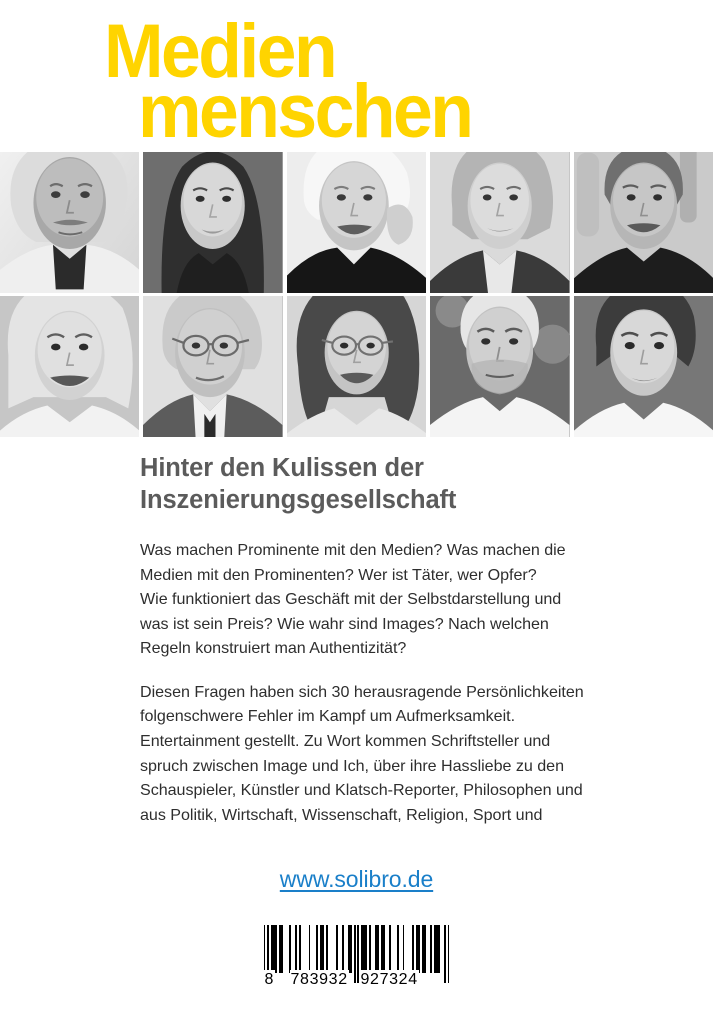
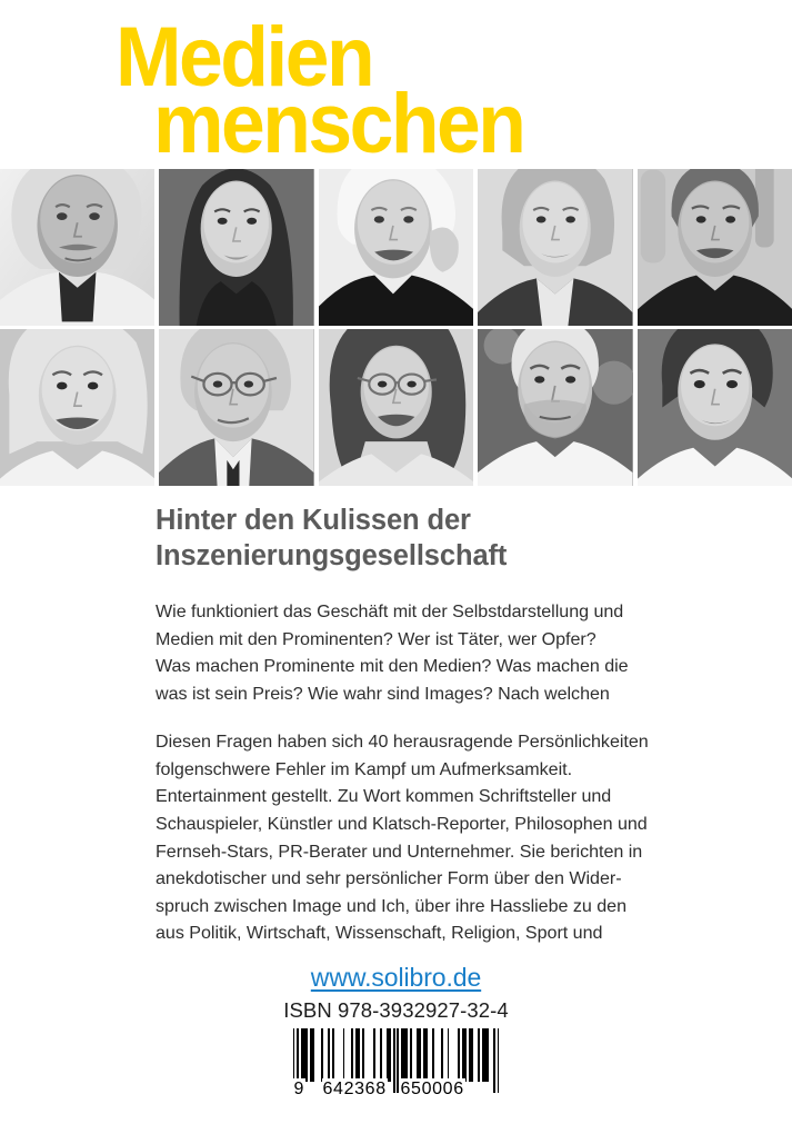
  Medien
  menschen
  Hinter den Kulissen der
  Inszenierungsgesellschaft
- Was machen Prominente mit den Medien? Was machen die
+ Wie funktioniert das Geschäft mit der Selbstdarstellung und
  Medien mit den Prominenten? Wer ist Täter, wer Opfer?
- Wie funktioniert das Geschäft mit der Selbstdarstellung und
+ Was machen Prominente mit den Medien? Was machen die
  was ist sein Preis? Wie wahr sind Images? Nach welchen
- Regeln konstruiert man Authentizität?
- Diesen Fragen haben sich 30 herausragende Persönlichkeiten
+ Diesen Fragen haben sich 40 herausragende Persönlichkeiten
  folgenschwere Fehler im Kampf um Aufmerksamkeit.
  Entertainment gestellt. Zu Wort kommen Schriftsteller und
- spruch zwischen Image und Ich, über ihre Hassliebe zu den
+ Schauspieler, Künstler und Klatsch-Reporter, Philosophen und
+ Fernseh-Stars, PR-Berater und Unternehmer. Sie berichten in
+ anekdotischer und sehr persönlicher Form über den Wider-
- Schauspieler, Künstler und Klatsch-Reporter, Philosophen und
+ spruch zwischen Image und Ich, über ihre Hassliebe zu den
  aus Politik, Wirtschaft, Wissenschaft, Religion, Sport und
  www.solibro.de
+ ISBN 978-3932927-32-4
- 8
+ 9
- 783932
+ 642368
- 927324
+ 650006
